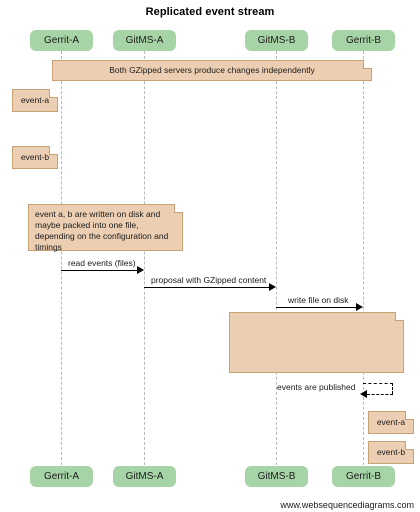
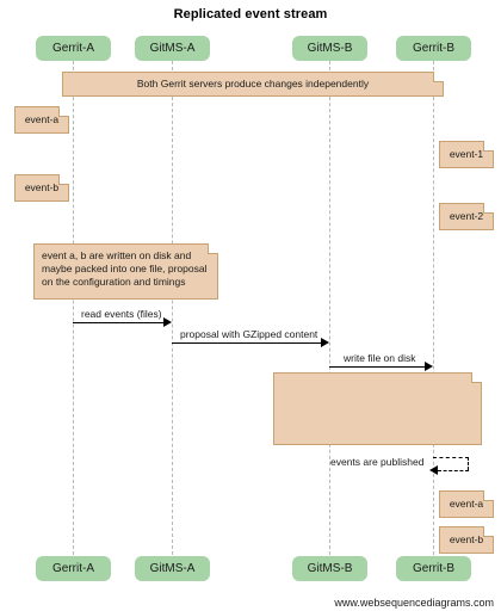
  Replicated event stream
  Gerrit-A
  GitMS-A
  GitMS-B
  Gerrit-B
- Both GZipped servers produce changes independently
+ Both Gerrit servers produce changes independently
  event-a
+ event-1
  event-b
+ event-2
- event a, b are written on disk and maybe packed into one file, depending on the configuration and timings
+ event a, b are written on disk and maybe packed into one file, proposal on the configuration and timings
  read events (files)
  proposal with GZipped content
  write file on disk
  events are published
  event-a
  event-b
  Gerrit-A
  GitMS-A
  GitMS-B
  Gerrit-B
  www.websequencediagrams.com
